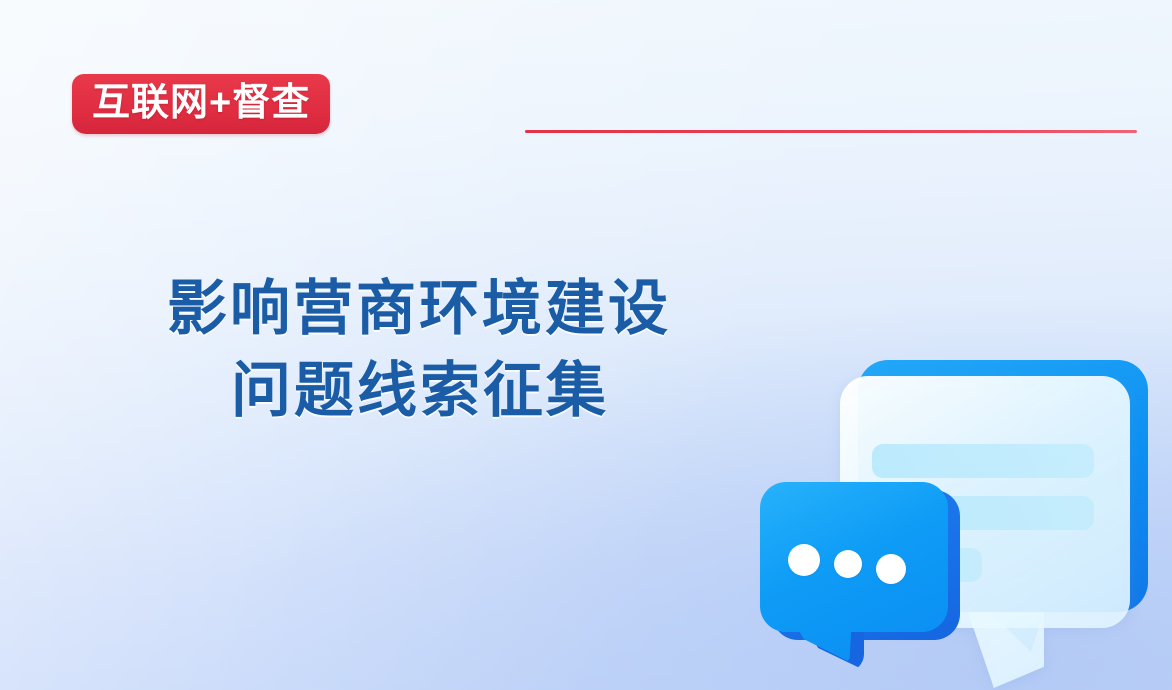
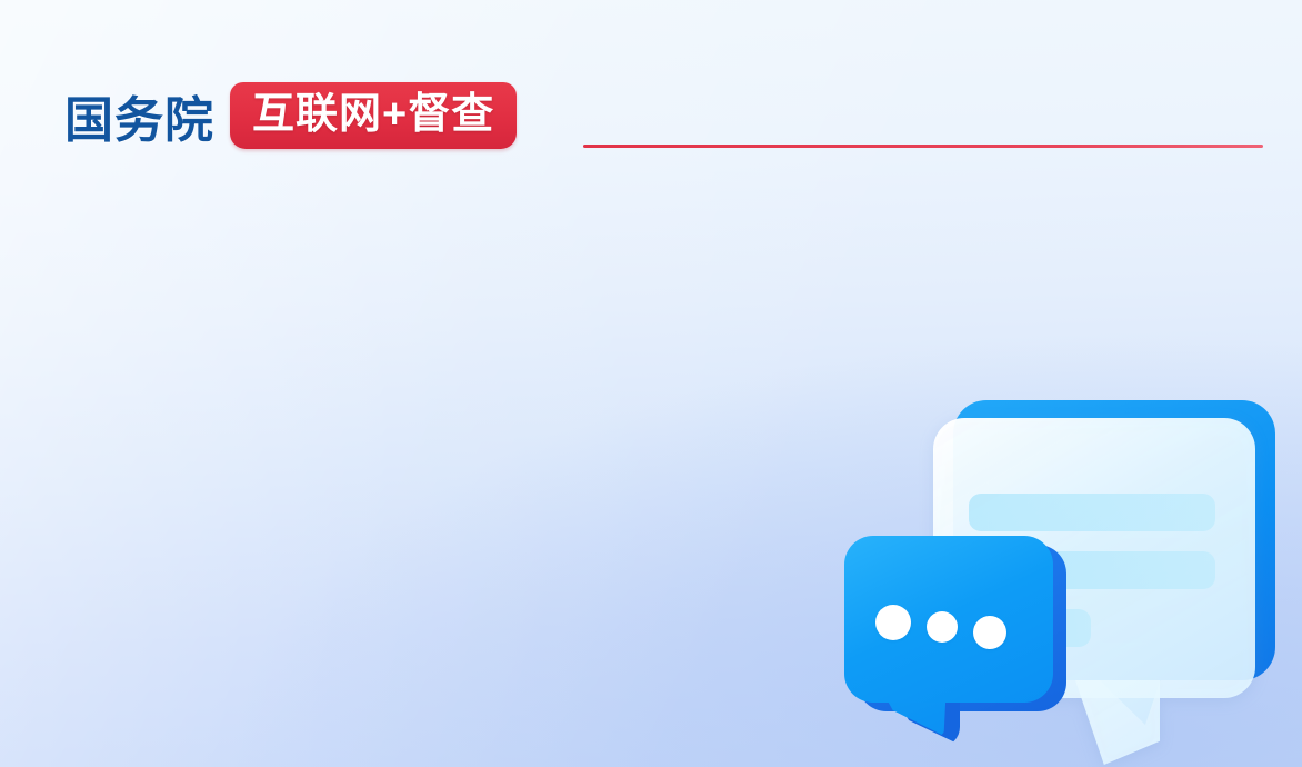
+ 国务院
  互联网+督查
- 影响营商环境建设
- 问题线索征集
